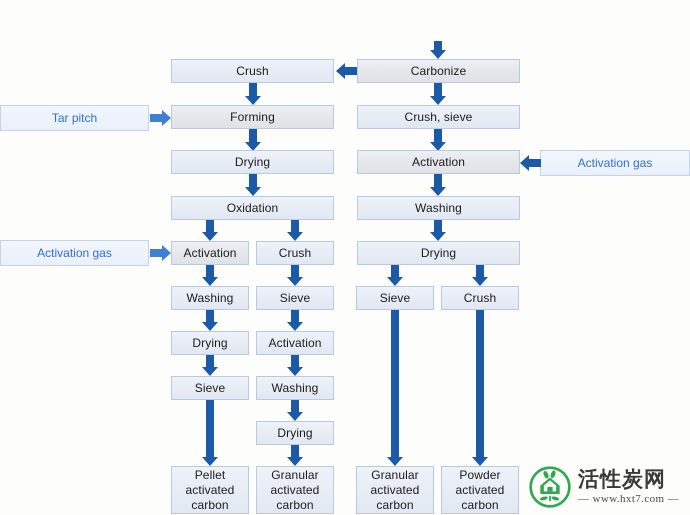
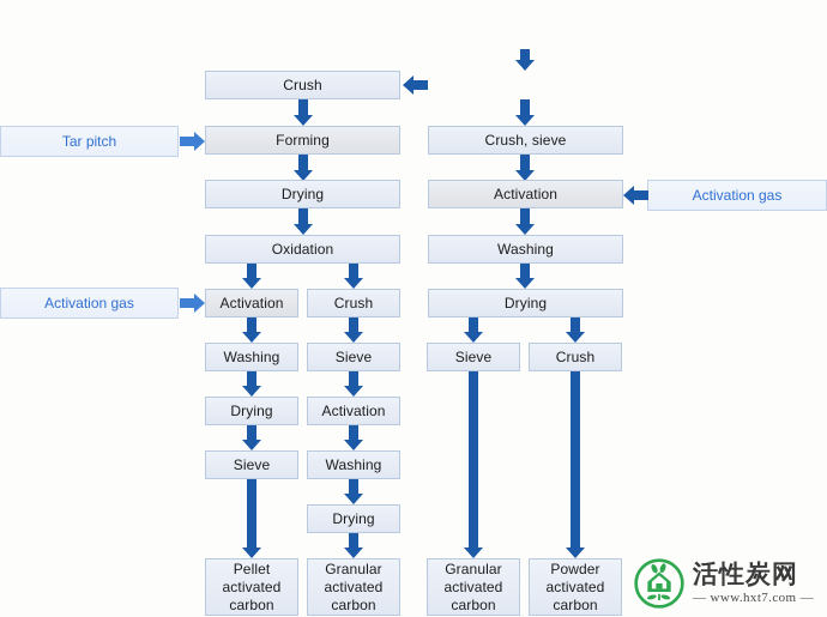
  Crush
- Carbonize
  Forming
  Drying
  Oxidation
  Activation
  Crush
  Washing
  Sieve
  Drying
  Activation
  Sieve
  Washing
  Drying
  Crush, sieve
  Activation
  Washing
  Drying
  Sieve
  Crush
  Pellet
  activated
  carbon
  Granular
  activated
  carbon
  Granular
  activated
  carbon
  Powder
  activated
  carbon
  Tar pitch
  Activation gas
  Activation gas
  活性炭网
  — www.hxt7.com —
